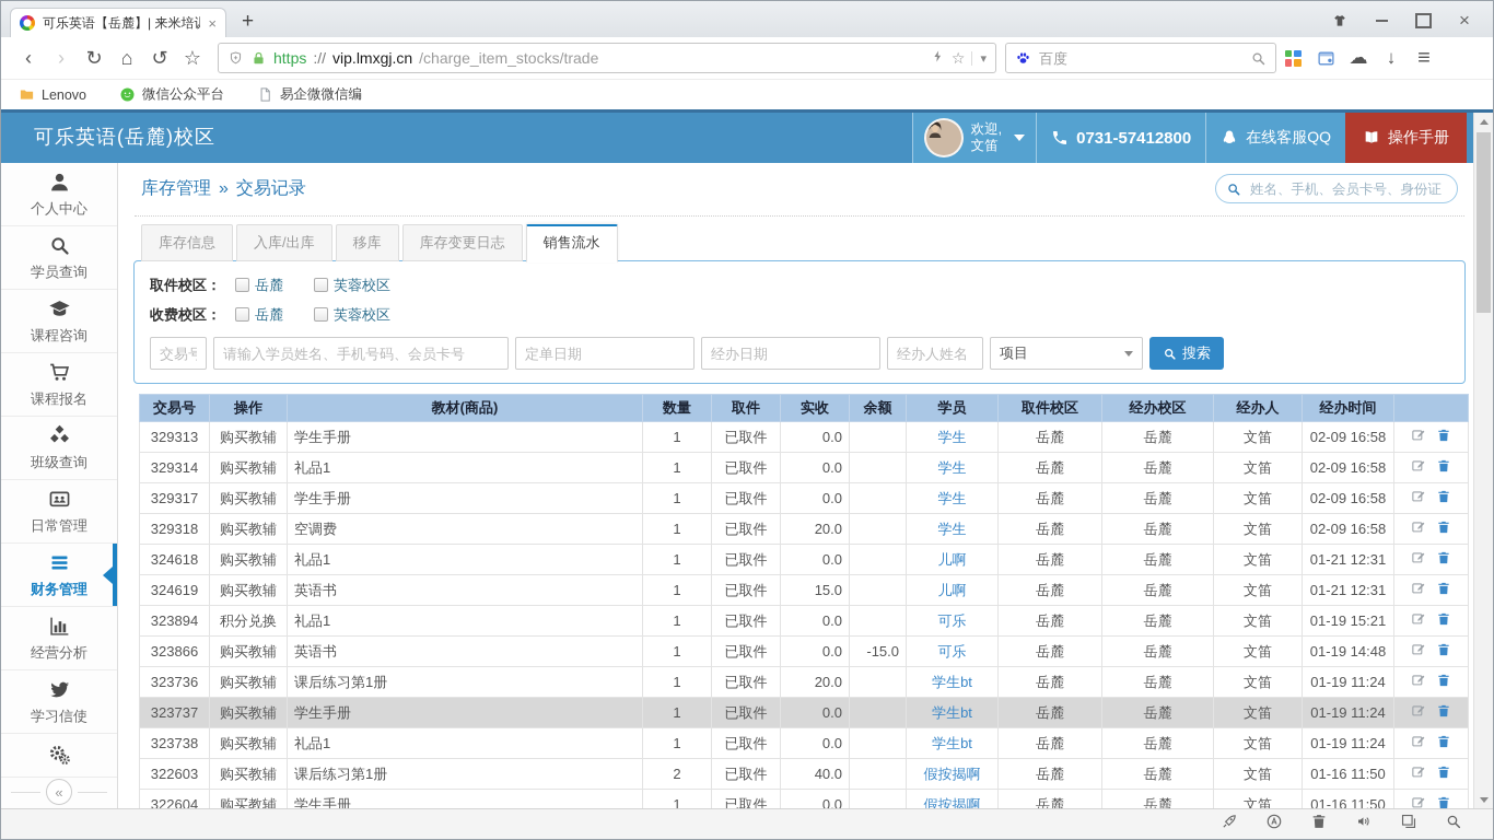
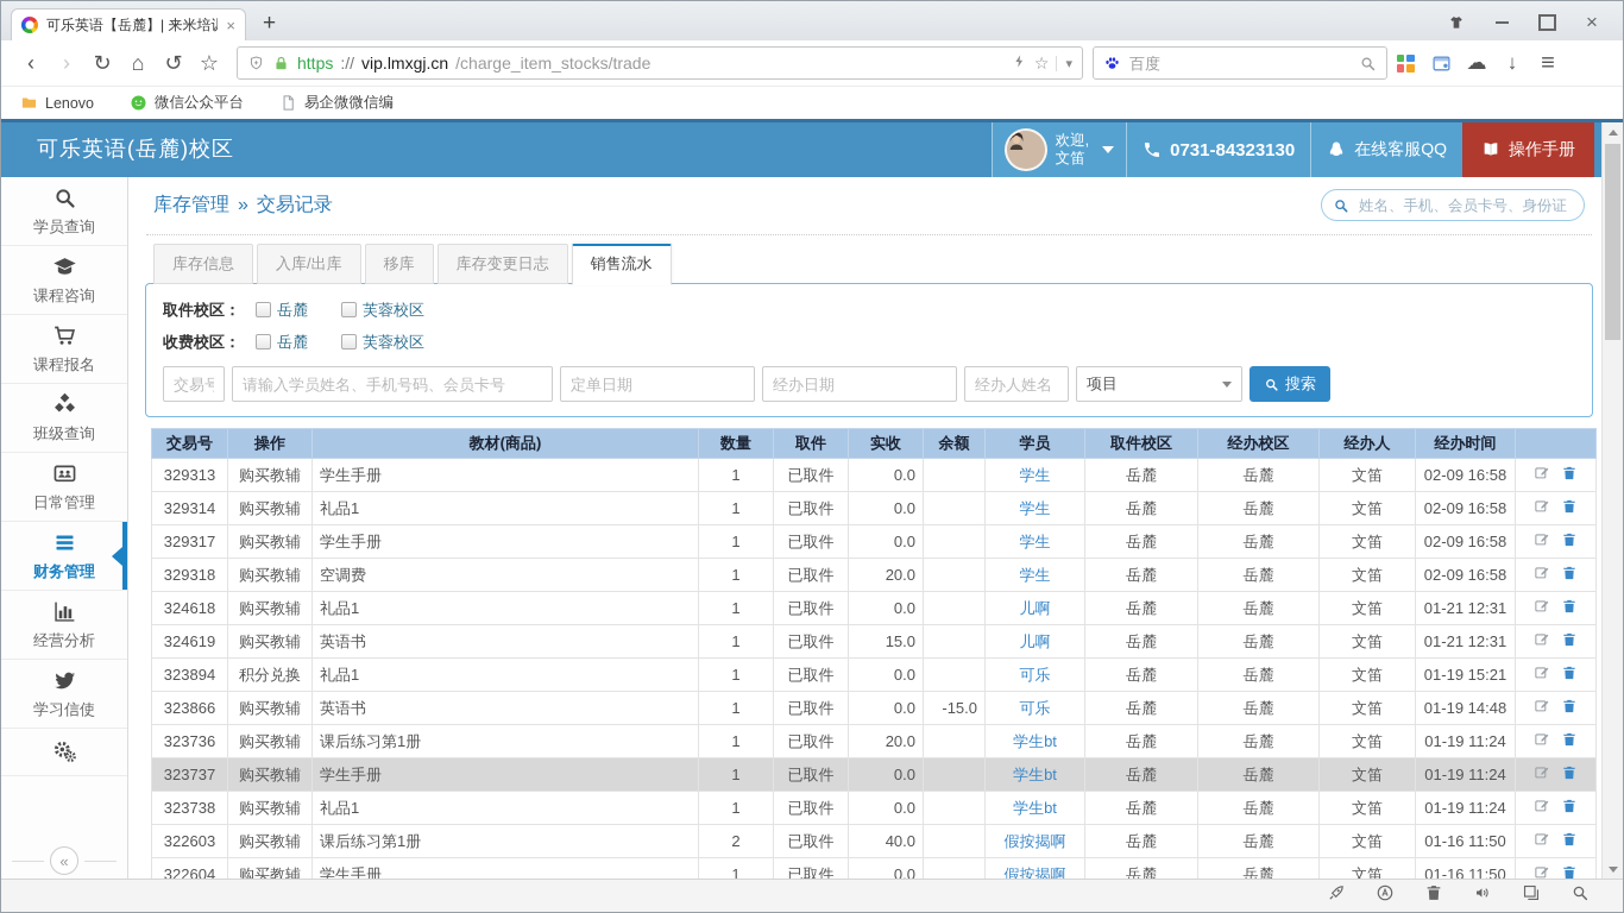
  可乐英语【岳麓】| 来米培
  ×
  +
  ×
  ‹
  ›
  ↻
  ⌂
  ↺
  ☆
  https
  ://
  vip.lmxgj.cn
  /charge_item_stocks/trade
  ☆
  ▾
  百度
  ☁
  ↓
  ≡
  Lenovo
  微信公众平台
  易企微微信编
  可乐英语(岳麓)校区
  欢迎,
  文笛
- 0731-57412800
+ 0731-84323130
  在线客服QQ
  操作手册
- 个人中心
  学员查询
  课程咨询
  课程报名
  班级查询
  日常管理
  财务管理
  经营分析
  学习信使
  «
  库存管理 » 交易记录
  姓名、手机、会员卡号、身份证
  库存信息
  入库/出库
  移库
  库存变更日志
  销售流水
  取件校区：
  岳麓
  芙蓉校区
  收费校区：
  岳麓
  芙蓉校区
  交易号
  请输入学员姓名、手机号码、会员卡号
  定单日期
  经办日期
  经办人姓名
  项目
  搜索
  交易号	操作	教材(商品)	数量	取件	实收	余额	学员	取件校区	经办校区	经办人	经办时间
  329313	购买教辅	学生手册	1	已取件	0.0		学生	岳麓	岳麓	文笛	02-09 16:58
  329314	购买教辅	礼品1	1	已取件	0.0		学生	岳麓	岳麓	文笛	02-09 16:58
  329317	购买教辅	学生手册	1	已取件	0.0		学生	岳麓	岳麓	文笛	02-09 16:58
  329318	购买教辅	空调费	1	已取件	20.0		学生	岳麓	岳麓	文笛	02-09 16:58
  324618	购买教辅	礼品1	1	已取件	0.0		儿啊	岳麓	岳麓	文笛	01-21 12:31
  324619	购买教辅	英语书	1	已取件	15.0		儿啊	岳麓	岳麓	文笛	01-21 12:31
  323894	积分兑换	礼品1	1	已取件	0.0		可乐	岳麓	岳麓	文笛	01-19 15:21
  323866	购买教辅	英语书	1	已取件	0.0	-15.0	可乐	岳麓	岳麓	文笛	01-19 14:48
  323736	购买教辅	课后练习第1册	1	已取件	20.0		学生bt	岳麓	岳麓	文笛	01-19 11:24
  323737	购买教辅	学生手册	1	已取件	0.0		学生bt	岳麓	岳麓	文笛	01-19 11:24
  323738	购买教辅	礼品1	1	已取件	0.0		学生bt	岳麓	岳麓	文笛	01-19 11:24
  322603	购买教辅	课后练习第1册	2	已取件	40.0		假按揭啊	岳麓	岳麓	文笛	01-16 11:50
  322604	购买教辅	学生手册	1	已取件	0.0		假按揭啊	岳麓	岳麓	文笛	01-16 11:50
